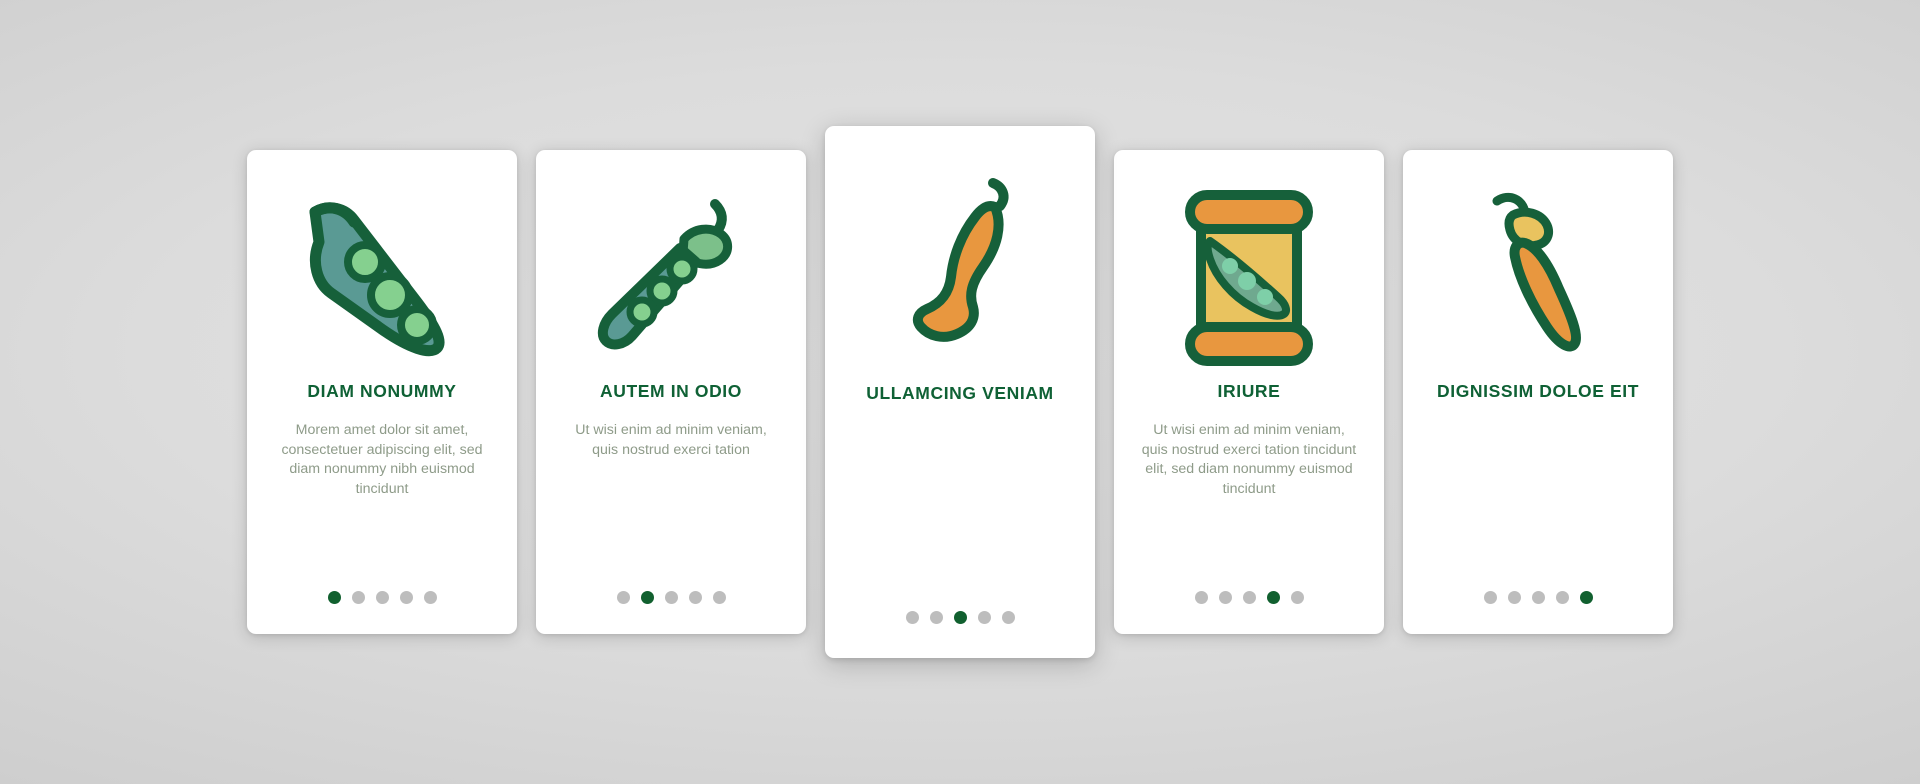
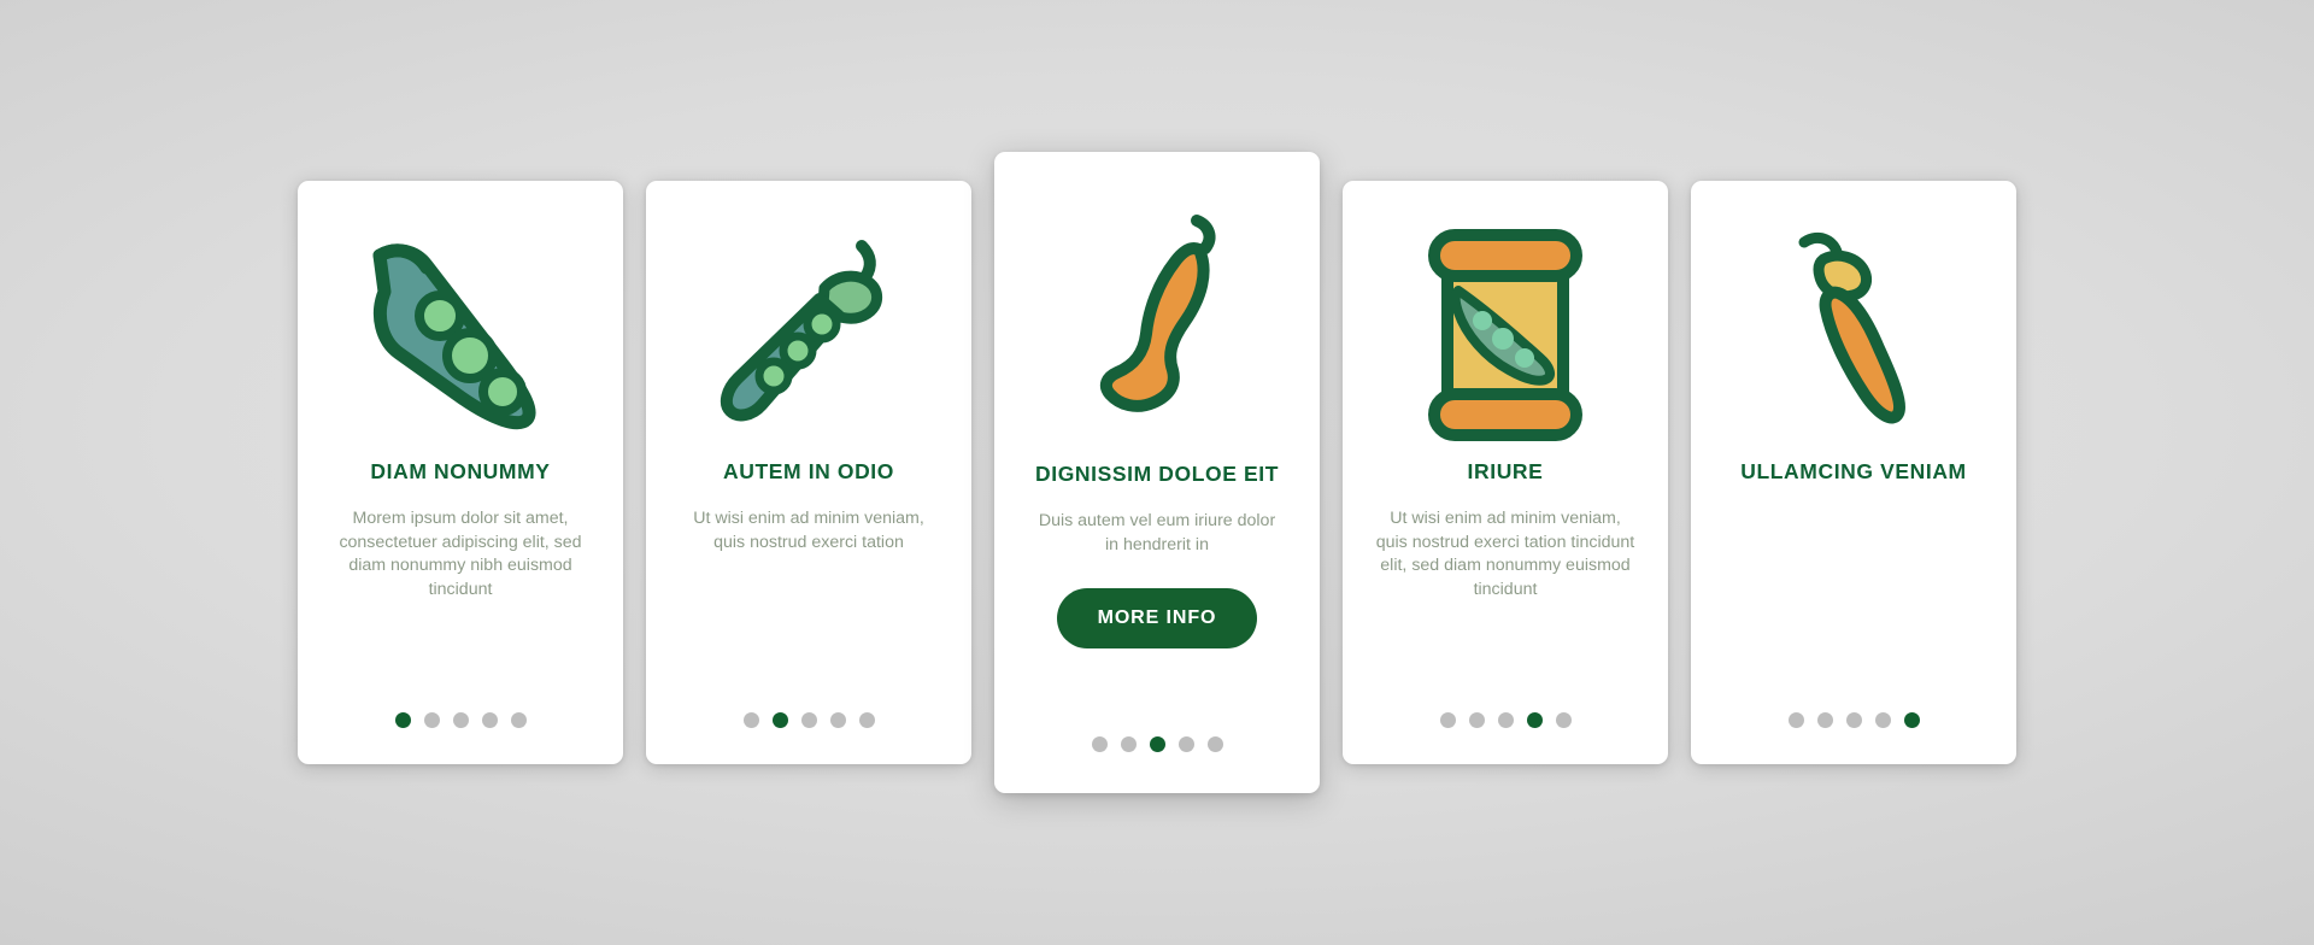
  DIAM NONUMMY
- Morem amet dolor sit amet, consectetuer adipiscing elit, sed diam nonummy nibh euismod tincidunt
+ Morem ipsum dolor sit amet, consectetuer adipiscing elit, sed diam nonummy nibh euismod tincidunt
  AUTEM IN ODIO
  Ut wisi enim ad minim veniam, quis nostrud exerci tation
- ULLAMCING VENIAM
+ DIGNISSIM DOLOE EIT
+ Duis autem vel eum iriure dolor in hendrerit in
+ MORE INFO
  IRIURE
  Ut wisi enim ad minim veniam, quis nostrud exerci tation tincidunt elit, sed diam nonummy euismod tincidunt
- DIGNISSIM DOLOE EIT
+ ULLAMCING VENIAM
